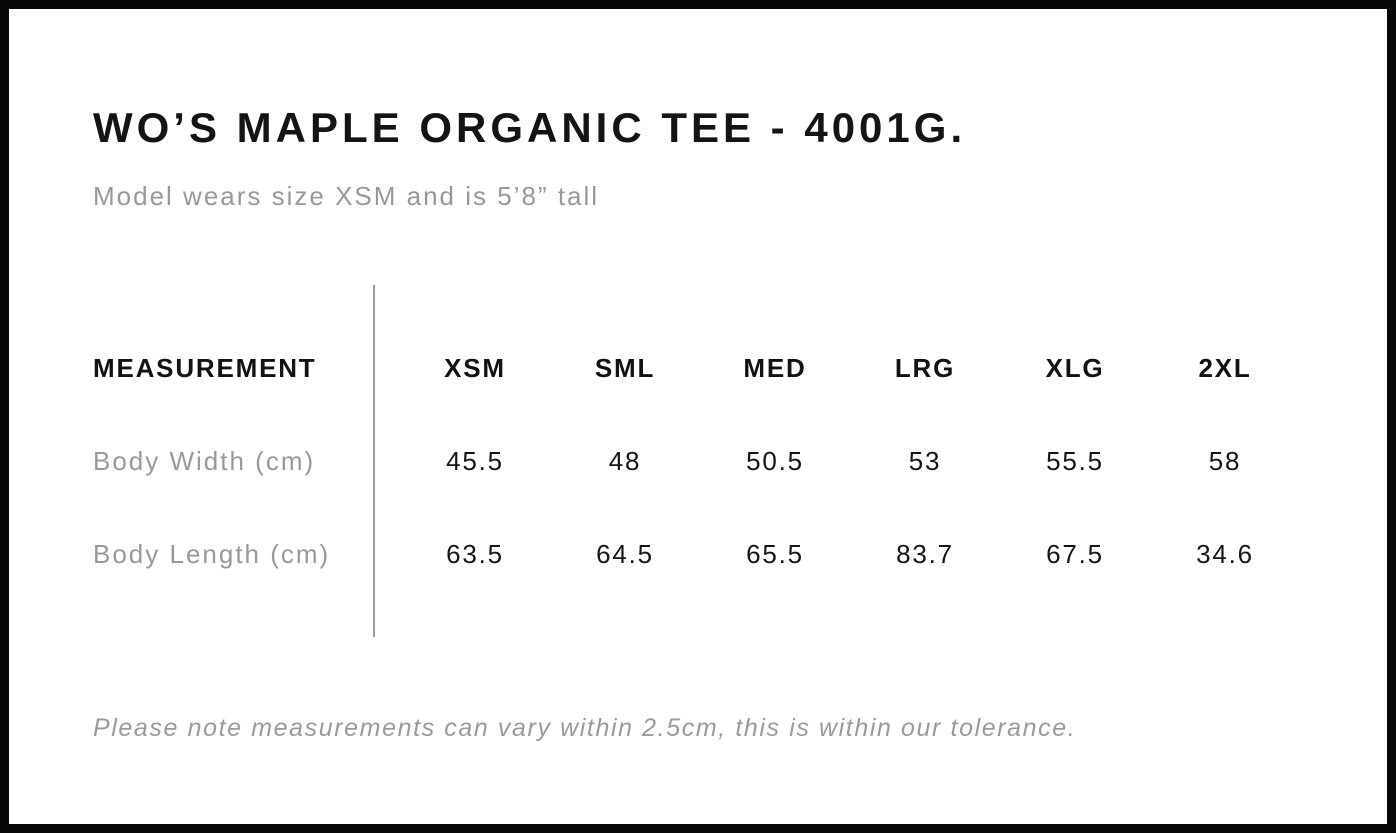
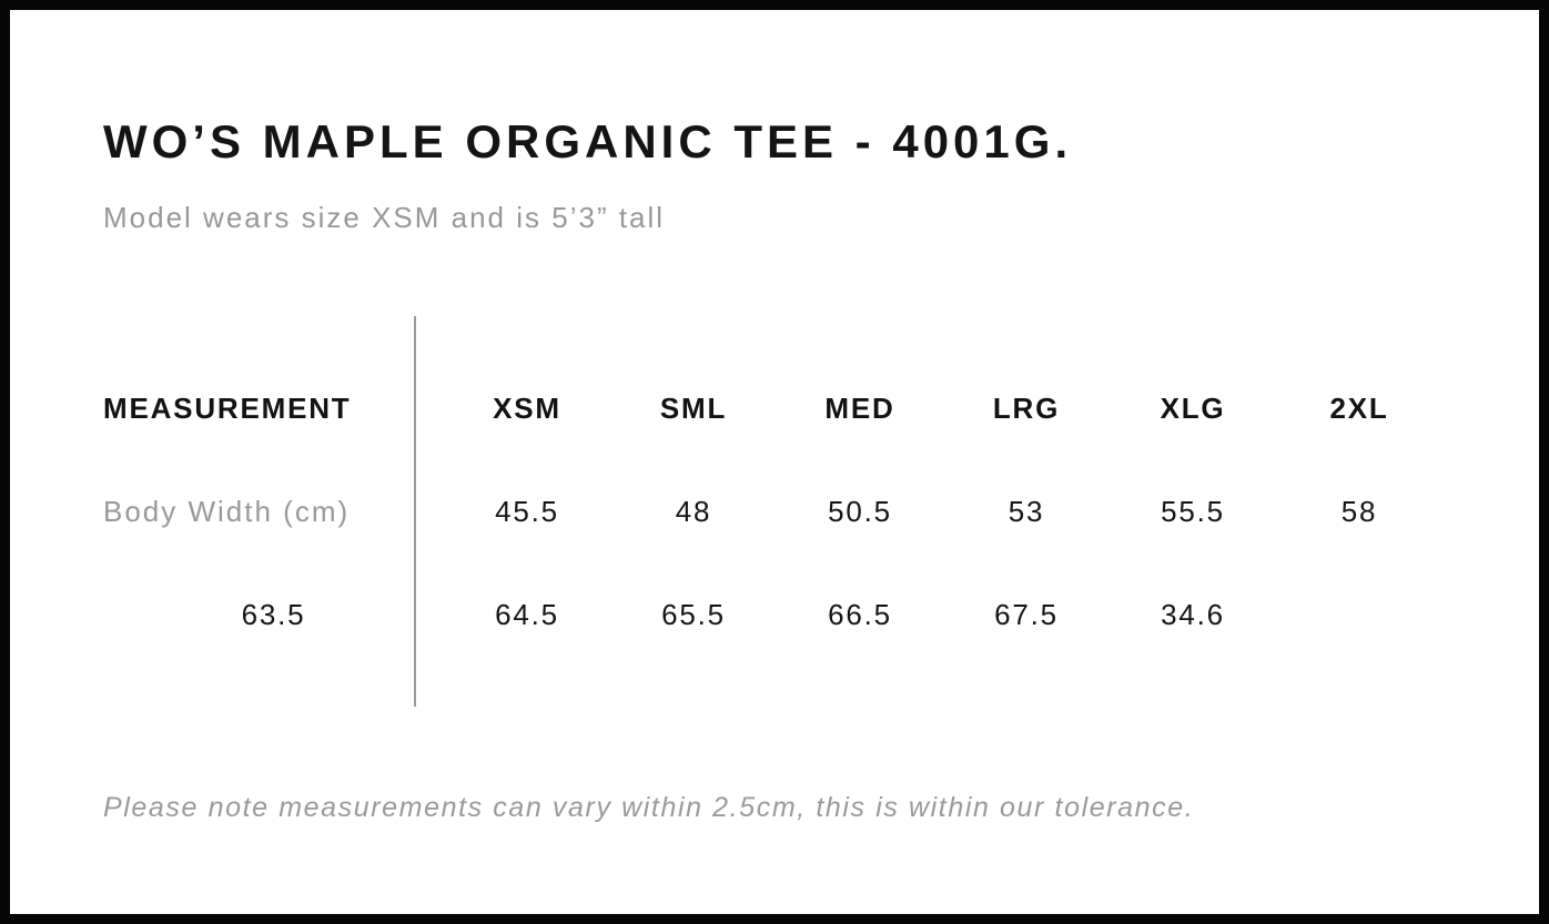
  WO’S MAPLE ORGANIC TEE - 4001G.
- Model wears size XSM and is 5’8” tall
+ Model wears size XSM and is 5’3” tall
  MEASUREMENT
  XSM
  SML
  MED
  LRG
  XLG
  2XL
  Body Width (cm)
  45.5
  48
  50.5
  53
  55.5
  58
- Body Length (cm)
  63.5
  64.5
  65.5
- 83.7
+ 66.5
  67.5
  34.6
  Please note measurements can vary within 2.5cm, this is within our tolerance.
